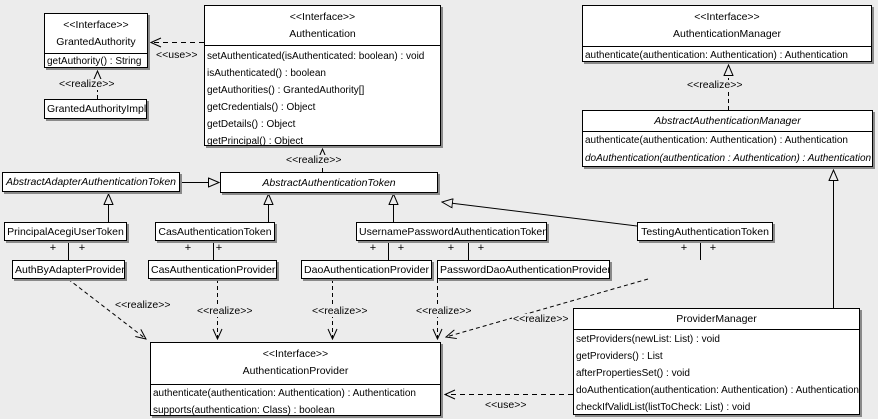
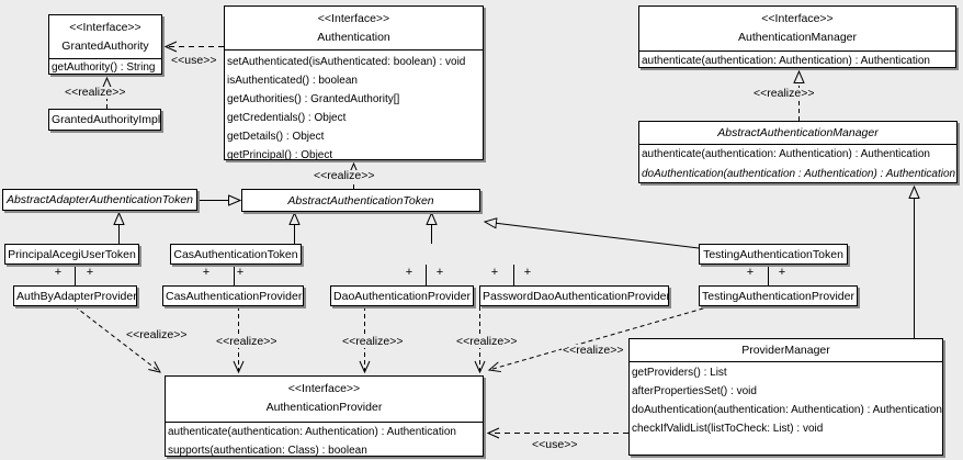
  <<Interface>>
  GrantedAuthority
  getAuthority() : String
  GrantedAuthorityImpl
  <<Interface>>
  Authentication
  setAuthenticated(isAuthenticated: boolean) : void
  isAuthenticated() : boolean
  getAuthorities() : GrantedAuthority[]
  getCredentials() : Object
  getDetails() : Object
  getPrincipal() : Object
  <<Interface>>
  AuthenticationManager
  authenticate(authentication: Authentication) : Authentication
  AbstractAuthenticationManager
  authenticate(authentication: Authentication) : Authentication
  doAuthentication(authentication : Authentication) : Authentication
  AbstractAdapterAuthenticationToken
  AbstractAuthenticationToken
  PrincipalAcegiUserToken
  CasAuthenticationToken
- UsernamePasswordAuthenticationToken
  TestingAuthenticationToken
  AuthByAdapterProvider
  CasAuthenticationProvider
  DaoAuthenticationProvider
  PasswordDaoAuthenticationProvide
+ TestingAuthenticationProvider
  <<Interface>>
  AuthenticationProvider
  authenticate(authentication: Authentication) : Authentication
  supports(authentication: Class) : boolean
  ProviderManager
- setProviders(newList: List) : void
  getProviders() : List
  afterPropertiesSet() : void
  doAuthentication(authentication: Authentication) : Authentication
  checkIfValidList(listToCheck: List) : void
  <<use>>
  <<realize>>
  <<realize>>
  <<realize>>
  <<realize>>
  <<realize>>
  <<realize>>
  <<realize>>
  <<realize>>
  <<use>>
  +
  +
  +
  +
  +
  +
  +
  +
  +
  +
